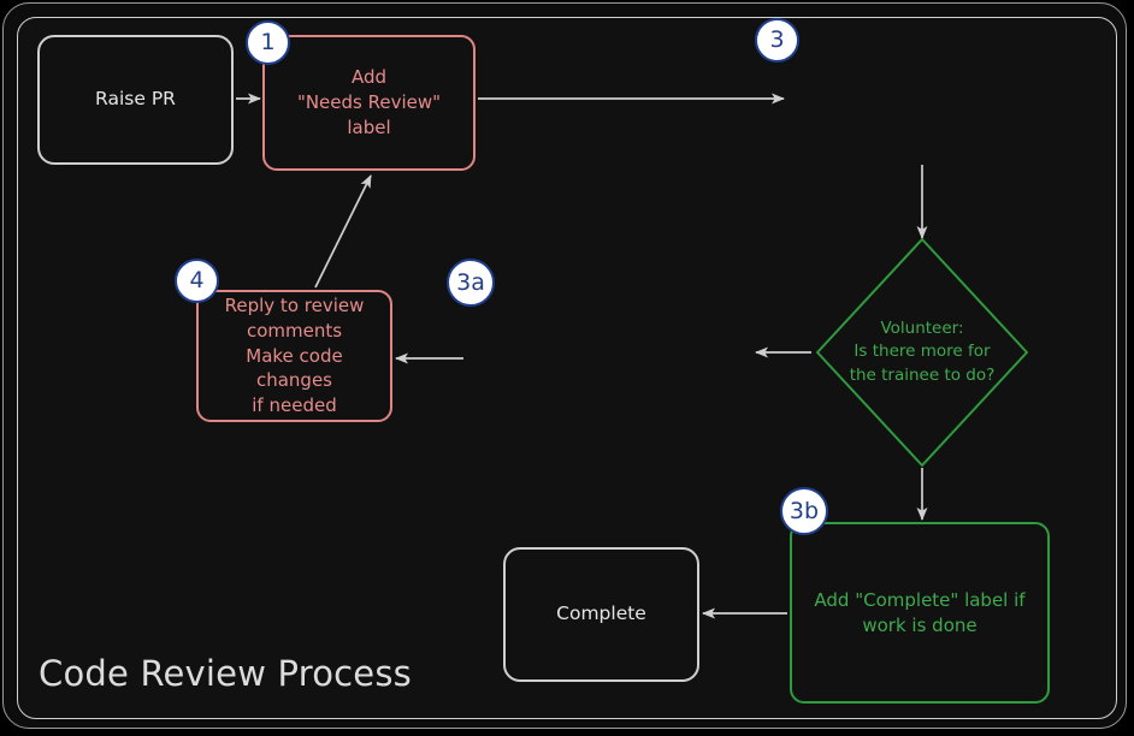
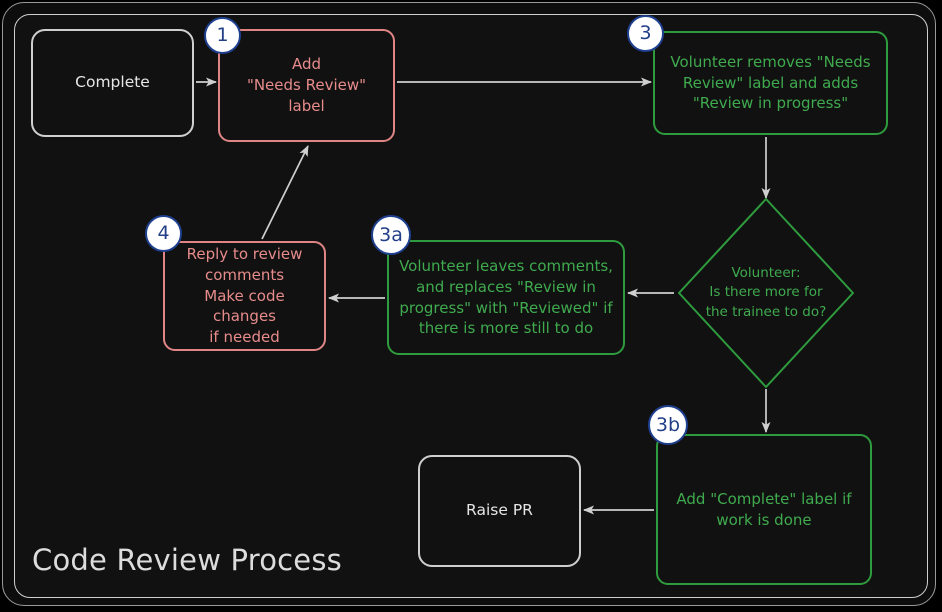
- Raise PR
+ Complete
  Add
  "Needs Review"
  label
+ Volunteer removes "Needs
+ Review" label and adds
+ "Review in progress"
+ Volunteer leaves comments,
+ and replaces "Review in
+ progress" with "Reviewed" if
+ there is more still to do
  Reply to review
  comments
  Make code changes
  if needed
  Add "Complete" label if
  work is done
- Complete
+ Raise PR
  Volunteer:
  Is there more for
  the trainee to do?
  1
  3
  3a
  4
  3b
  Code Review Process
